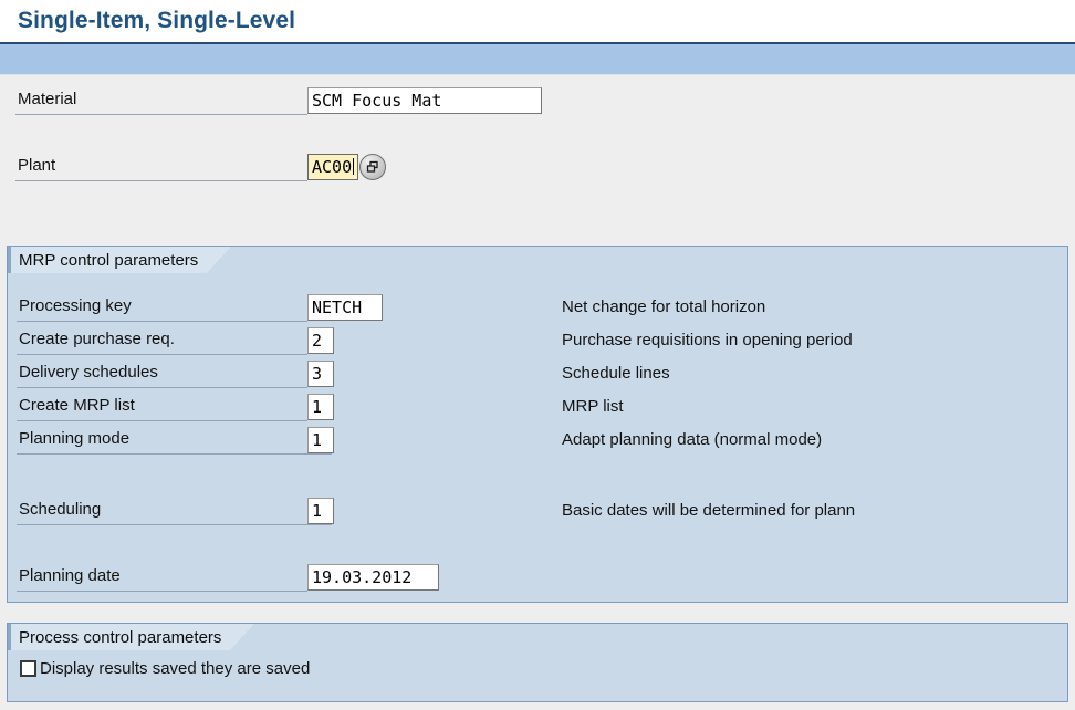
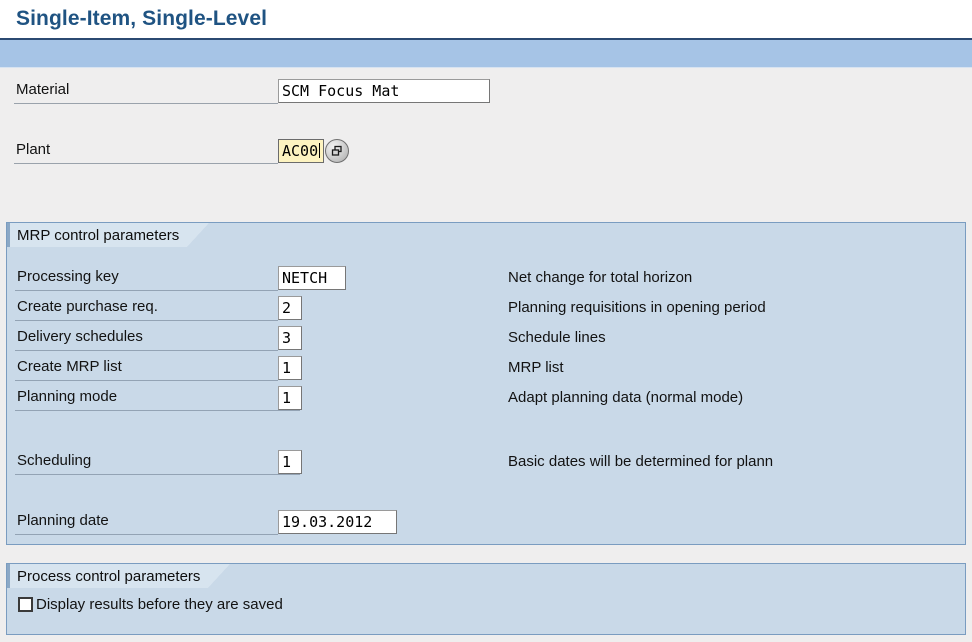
  Single-Item, Single-Level
  Material
  SCM Focus Mat
  Plant
  AC00
  MRP control parameters
  Processing key
  NETCH
  Net change for total horizon
  Create purchase req.
  2
- Purchase requisitions in opening period
+ Planning requisitions in opening period
  Delivery schedules
  3
  Schedule lines
  Create MRP list
  1
  MRP list
  Planning mode
  1
  Adapt planning data (normal mode)
  Scheduling
  1
  Basic dates will be determined for plann
  Planning date
  19.03.2012
  Process control parameters
- Display results saved they are saved
+ Display results before they are saved
